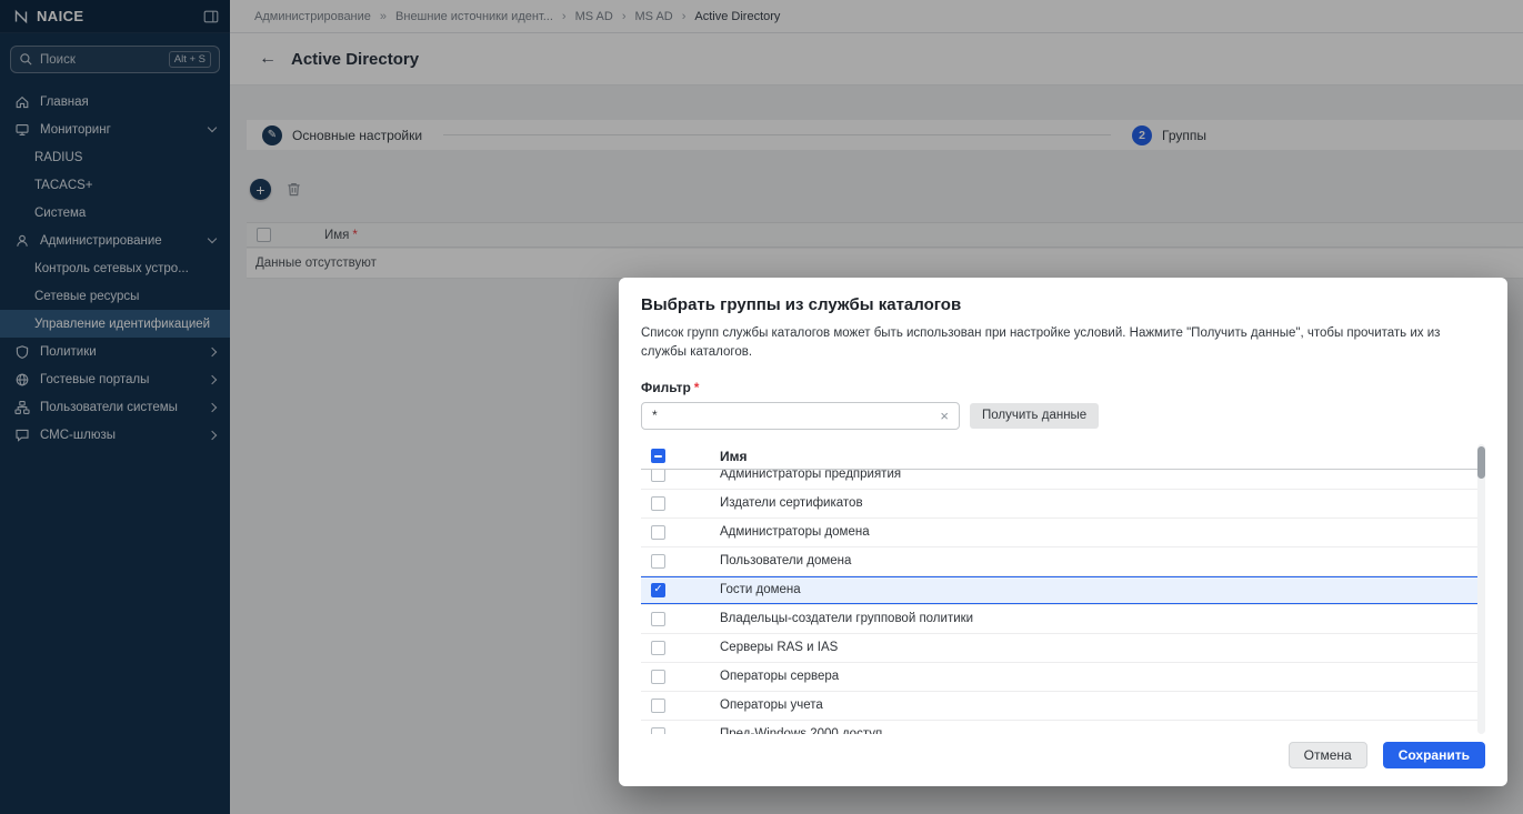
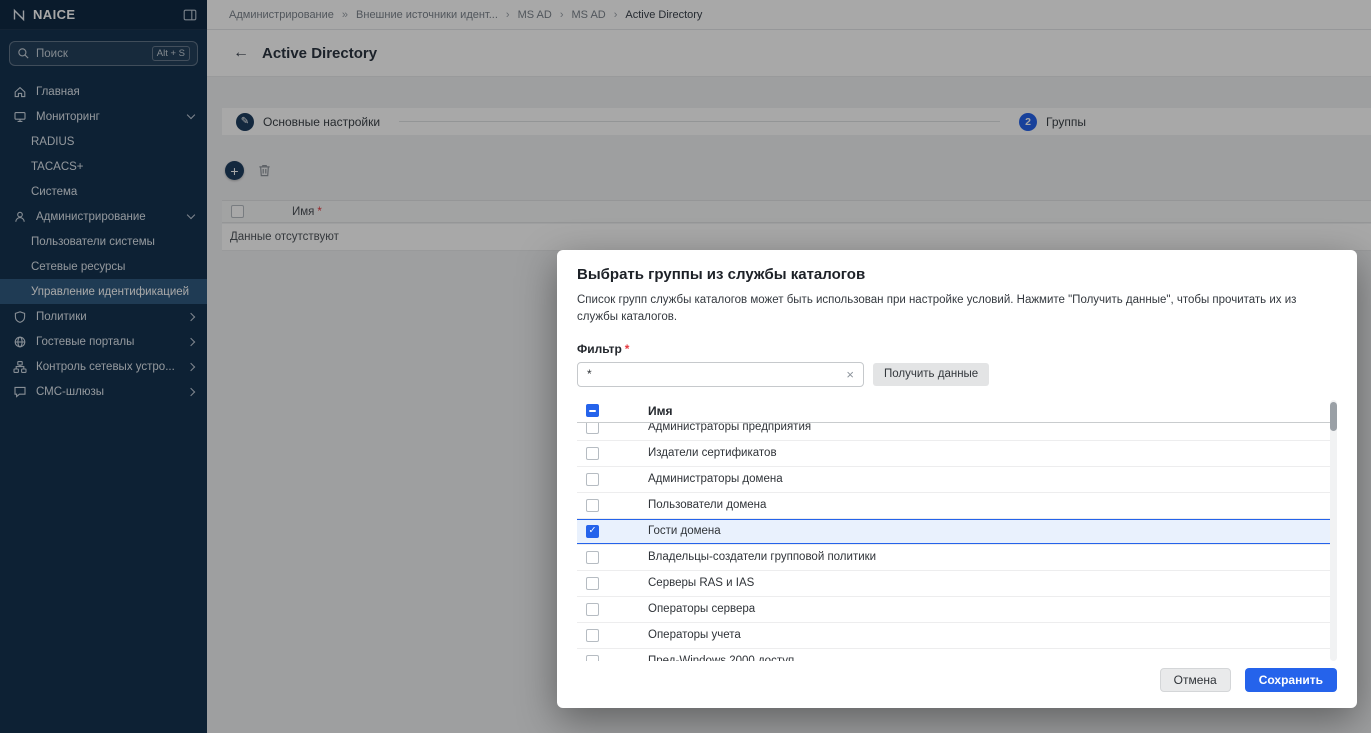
  NAICE
  Поиск
  Alt + S
  Главная
  Мониторинг
  RADIUS
  TACACS+
  Система
  Администрирование
- Контроль сетевых устро...
+ Пользователи системы
  Сетевые ресурсы
  Управление идентификацией
  Политики
  Гостевые порталы
- Пользователи системы
+ Контроль сетевых устро...
  СМС-шлюзы
  Администрирование
  »
  Внешние источники идент...
  ›
  MS AD
  ›
  MS AD
  ›
  Active Directory
  ←
  Active Directory
  ✎
  Основные настройки
  2
  Группы
  +
  Имя *
  Данные отсутствуют
  Выбрать группы из службы каталогов
  Список групп службы каталогов может быть использован при настройке условий. Нажмите "Получить данные", чтобы прочитать их из службы каталогов.
  Фильтр
  *
  *
  ×
  Получить данные
  Имя
  Администраторы предприятия
  Издатели сертификатов
  Администраторы домена
  Пользователи домена
  Гости домена
  Владельцы-создатели групповой политики
  Серверы RAS и IAS
  Операторы сервера
  Операторы учета
  Отмена
  Сохранить
